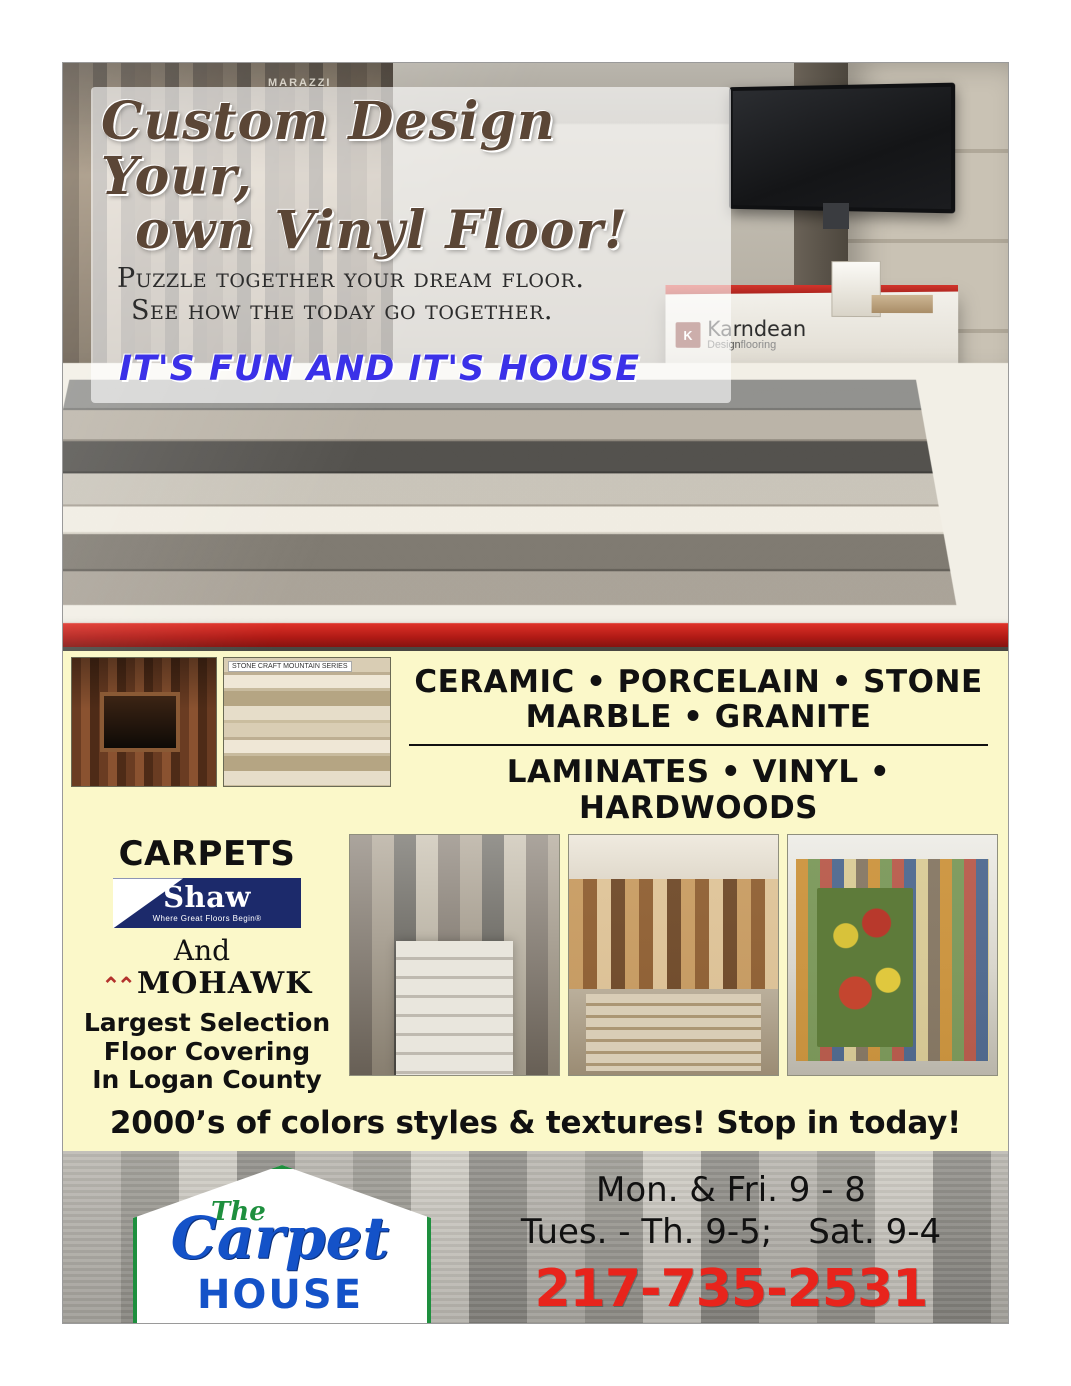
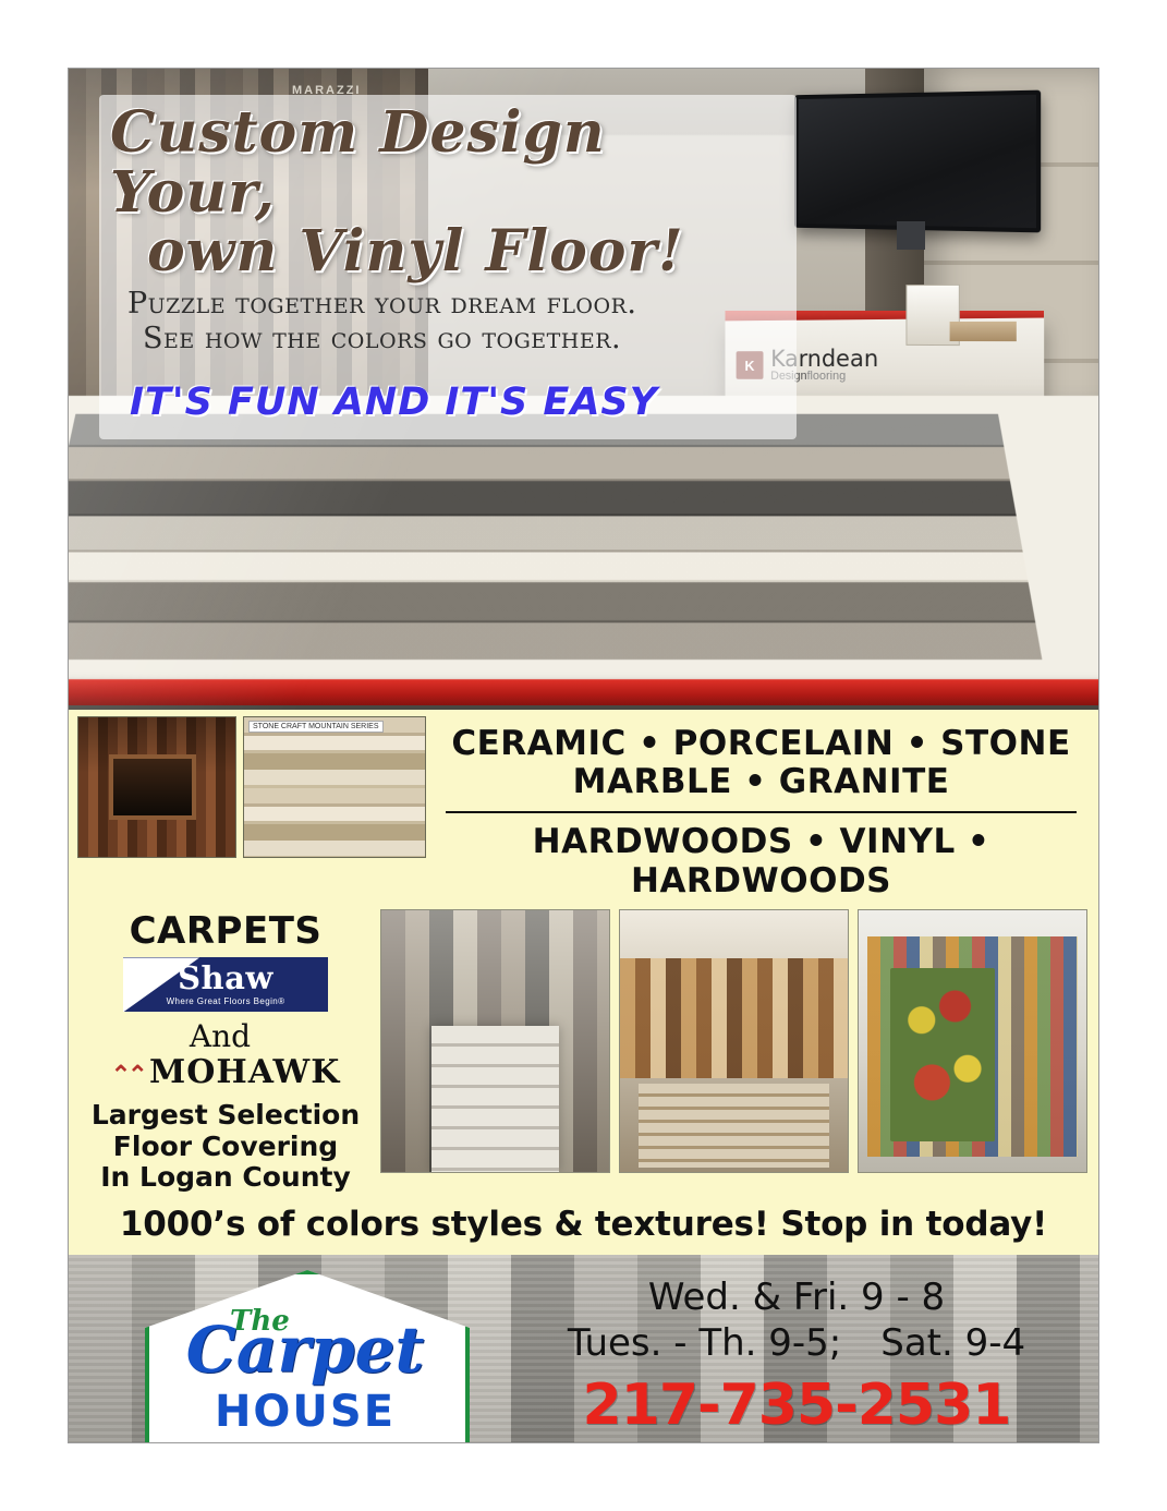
  Custom Design Your,
  own Vinyl Floor!
  Puzzle together your dream floor.
- See how the today go together.
+ See how the colors go together.
- IT'S FUN AND IT'S HOUSE
+ IT'S FUN AND IT'S EASY
  CERAMIC • PORCELAIN • STONE
  MARBLE • GRANITE
- LAMINATES • VINYL • HARDWOODS
+ HARDWOODS • VINYL • HARDWOODS
  CARPETS
  Shaw
  Where Great Floors Begin®
  And ⌃⌃ MOHAWK
  Largest Selection
  Floor Covering
  In Logan County
- 2000’s of colors styles & textures! Stop in today!
+ 1000’s of colors styles & textures! Stop in today!
  The
  Carpet
  HOUSE
- Mon. & Fri. 9 - 8
+ Wed. & Fri. 9 - 8
  Tues. - Th. 9-5; Sat. 9-4
  217-735-2531
